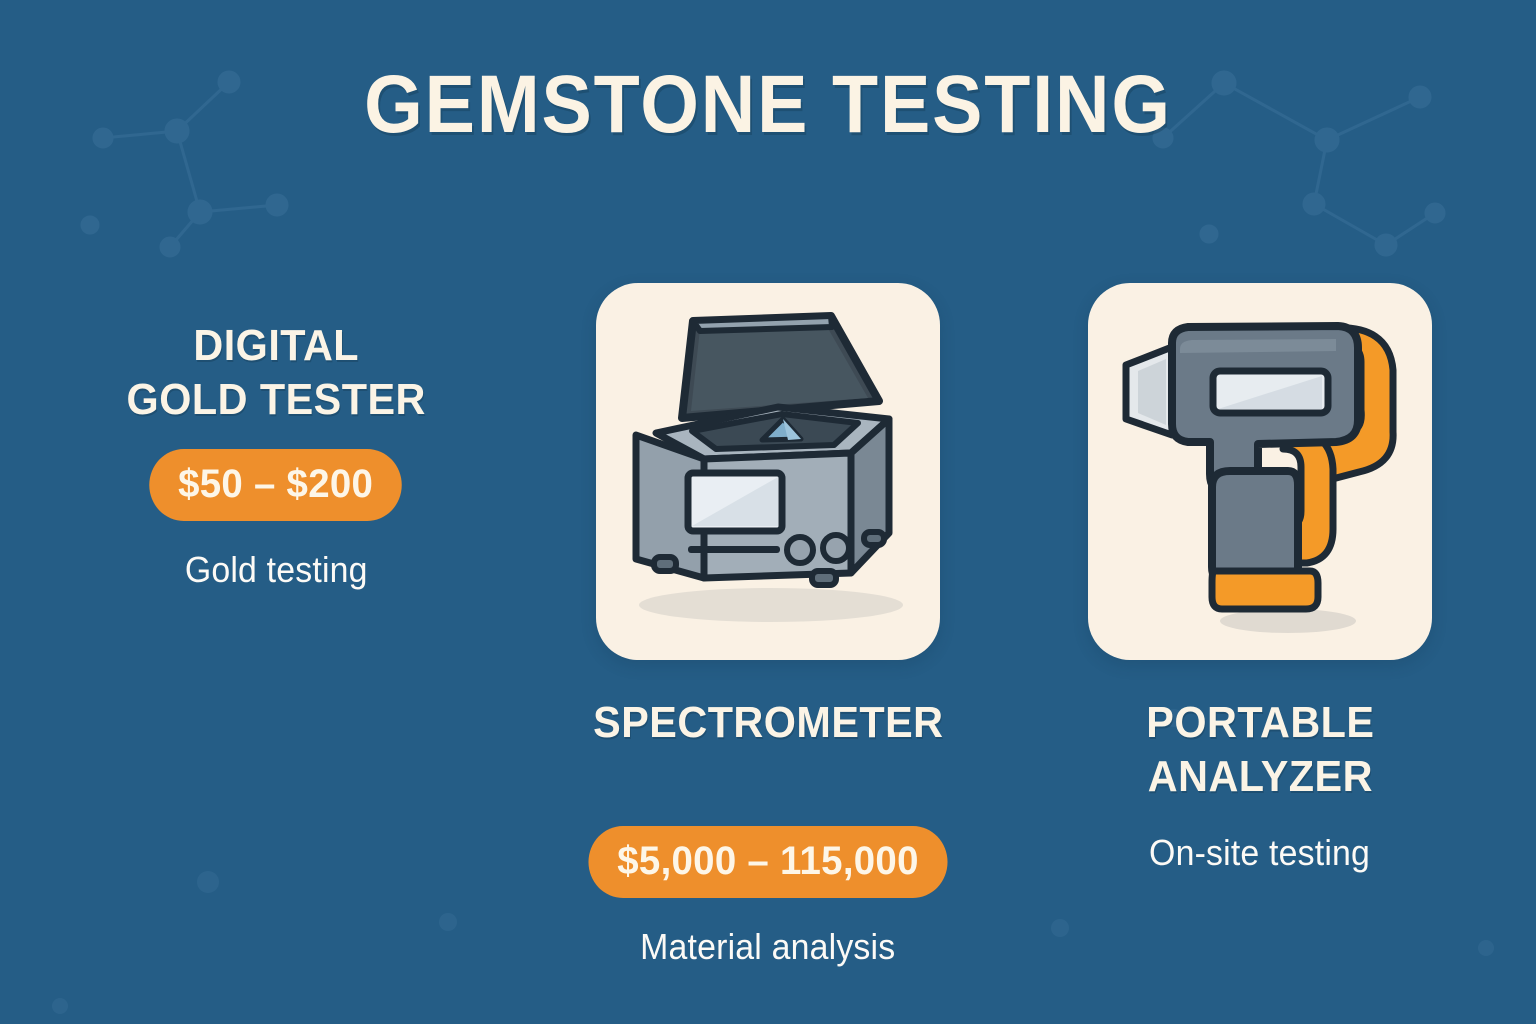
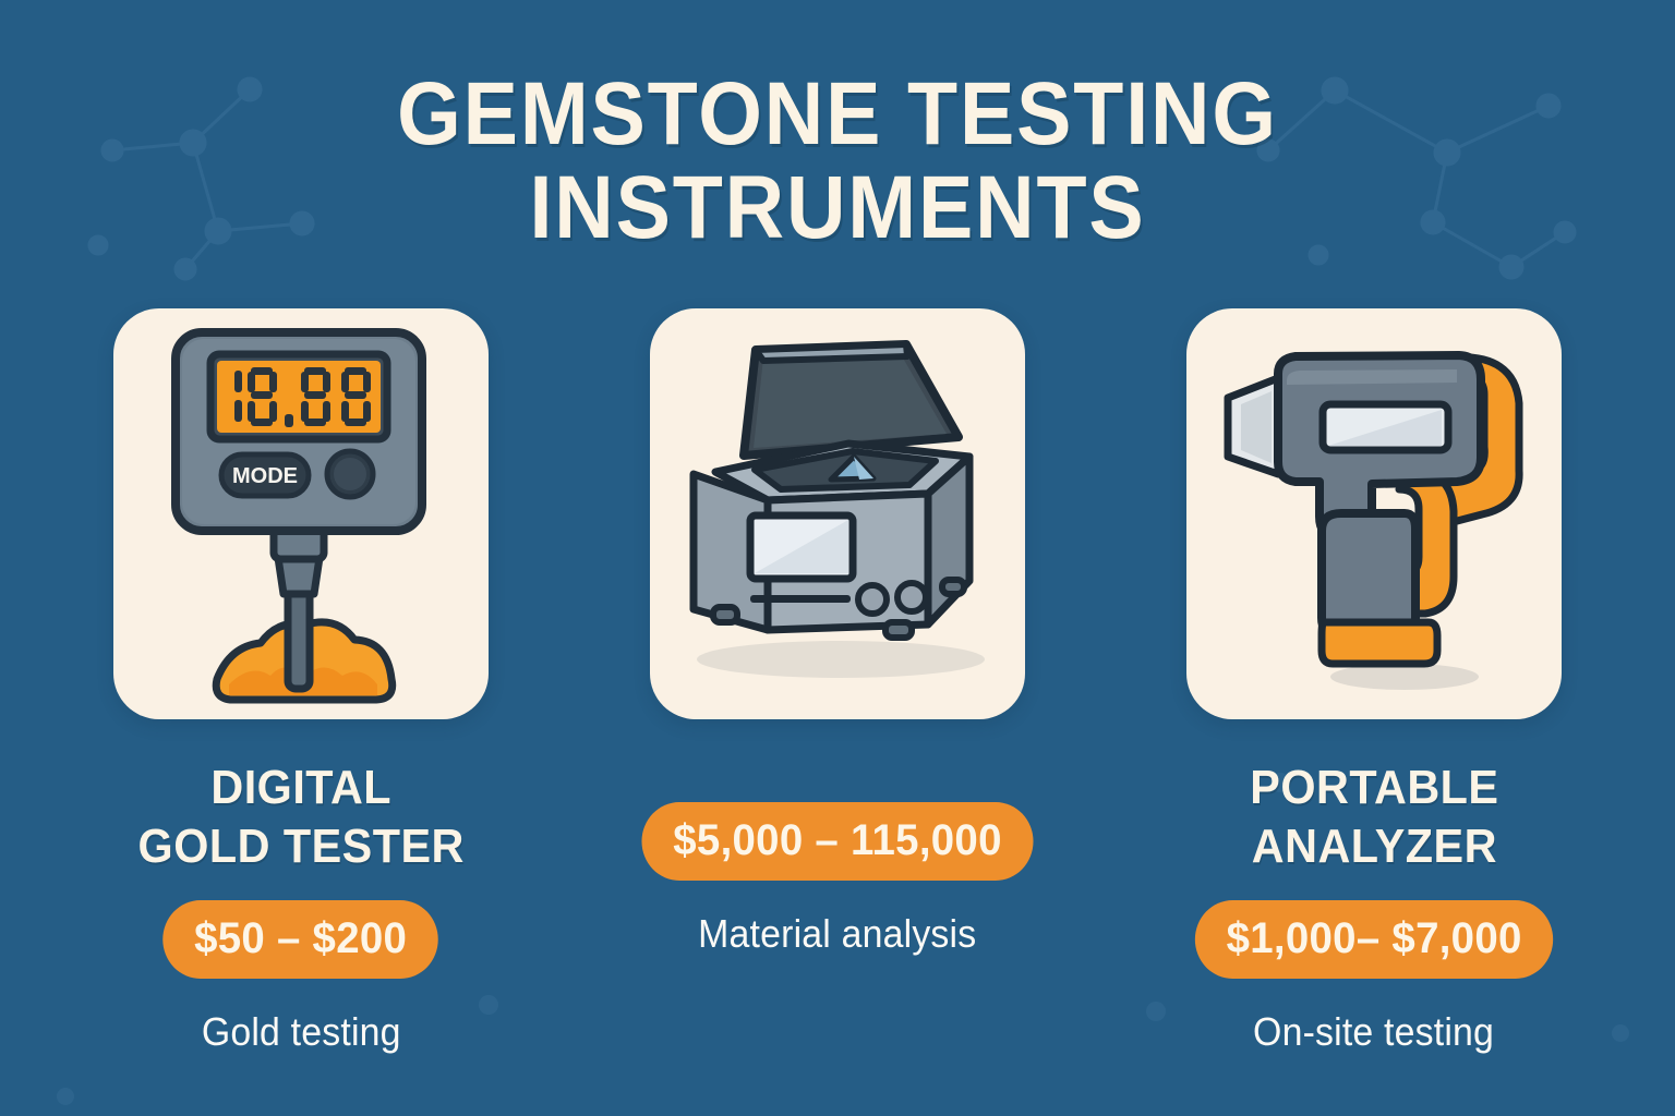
  GEMSTONE TESTING
+ INSTRUMENTS
+ MODE
  DIGITAL
  GOLD TESTER
  $50 – $200
  Gold testing
- SPECTROMETER
  $5,000 – 115,000
  Material analysis
  PORTABLE
  ANALYZER
+ $1,000– $7,000
  On-site testing
